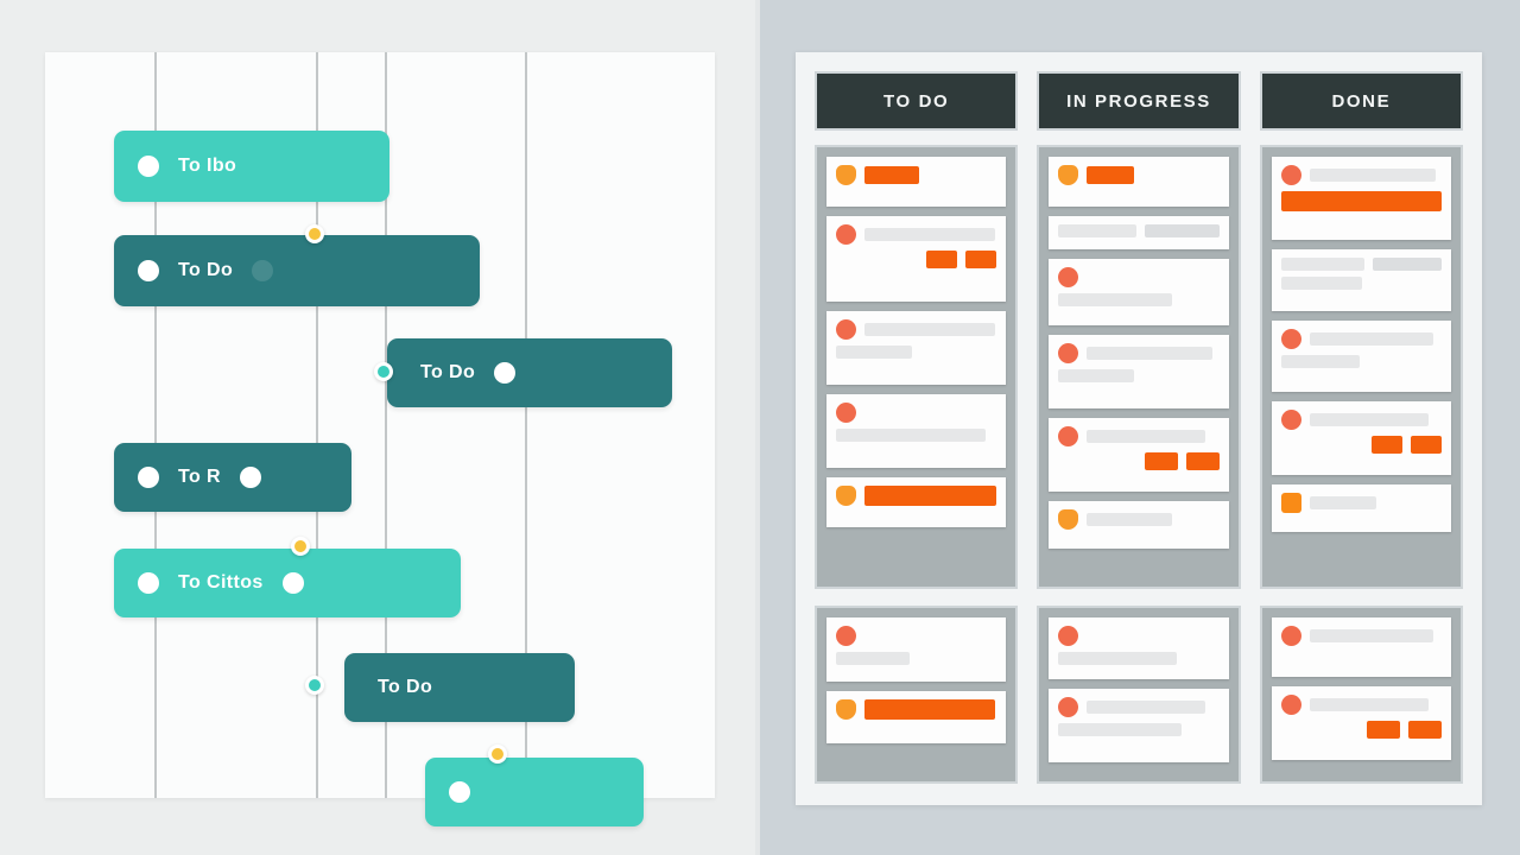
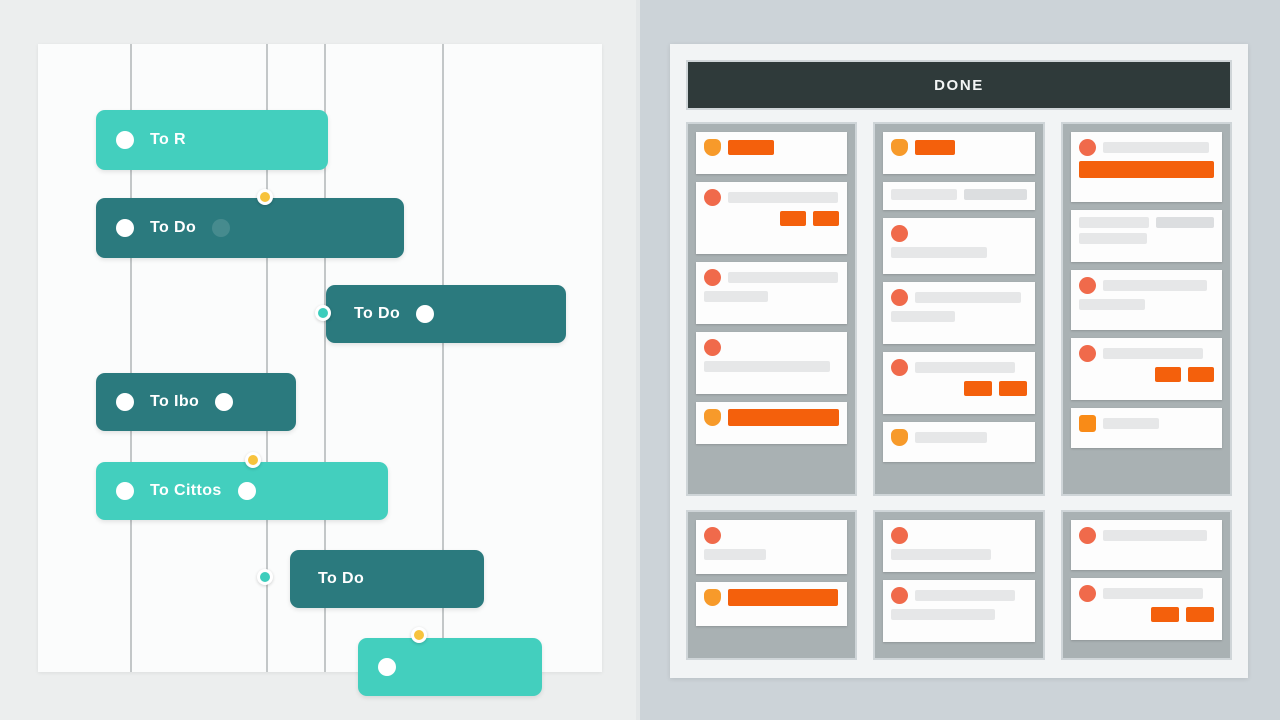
- To Ibo
+ To R
  To Do
  To Do
- To R
+ To Ibo
  To Cittos
  To Do
- TO DO
- IN PROGRESS
  DONE
